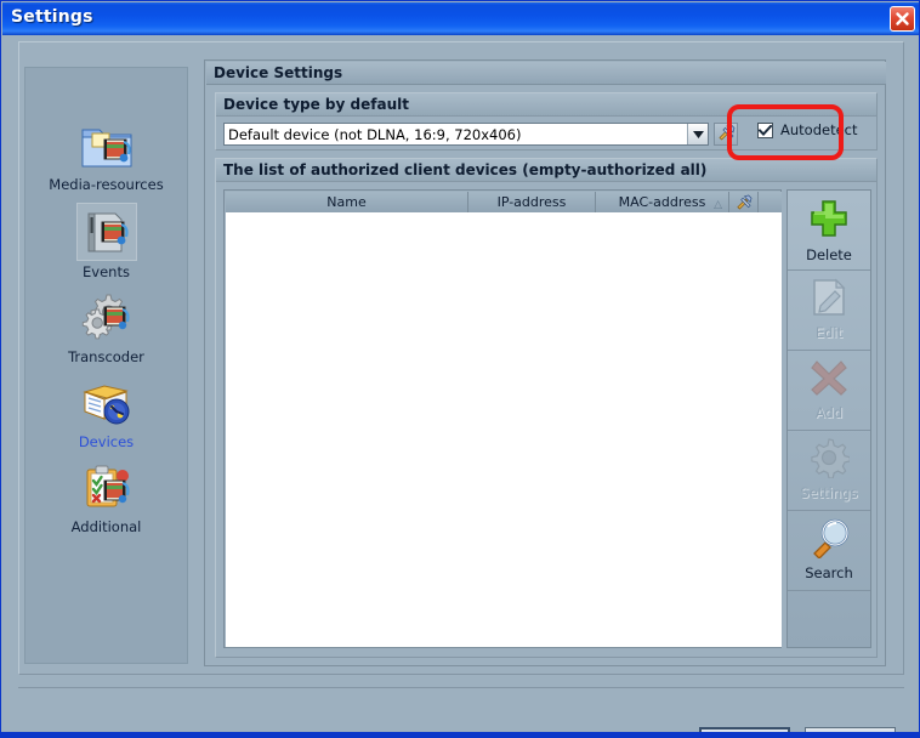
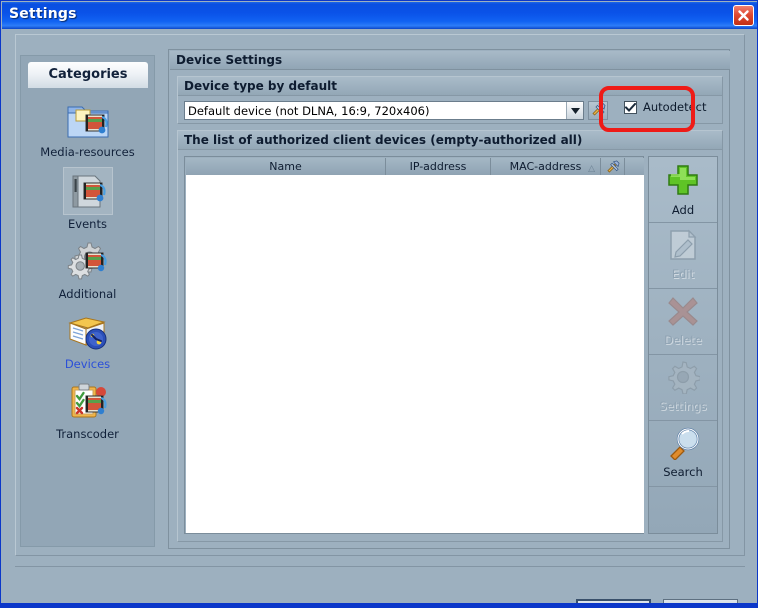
  Settings
+ Categories
  Media-resources
  Events
- Transcoder
+ Additional
  Devices
- Additional
+ Transcoder
  Device Settings
  Device type by default
  Default device (not DLNA, 16:9, 720x406)
  Autodetect
  The list of authorized client devices (empty-authorized all)
  Name
  IP-address
  MAC-address
  △
- Delete
+ Add
  Edit
- Add
+ Delete
  Settings
  Search
